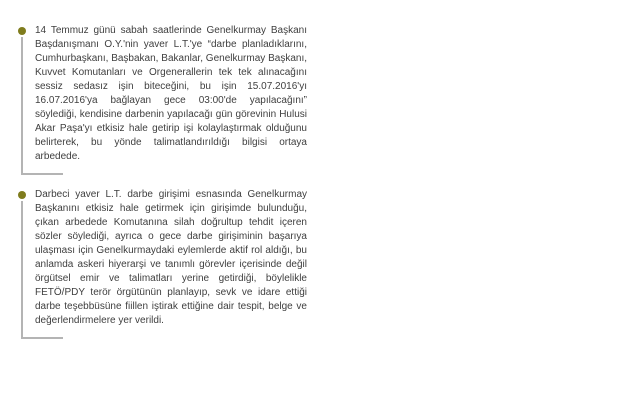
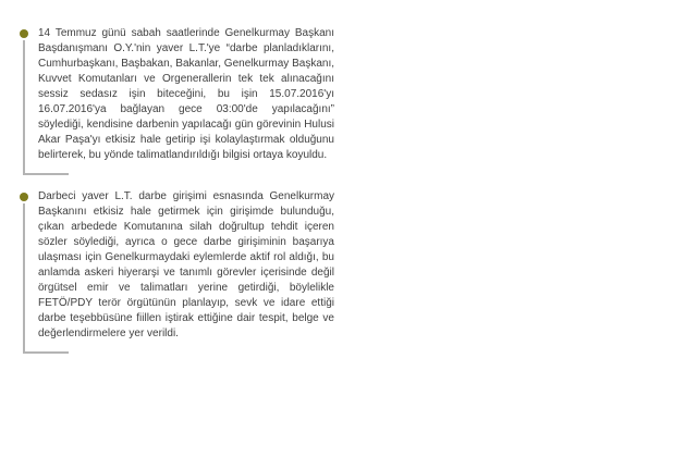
- 14 Temmuz günü sabah saatlerinde Genelkurmay Başkanı Başdanışmanı O.Y.'nin yaver L.T.'ye “darbe planladıklarını, Cumhurbaşkanı, Başbakan, Bakanlar, Genelkurmay Başkanı, Kuvvet Komutanları ve Orgenerallerin tek tek alınacağını sessiz sedasız işin biteceğini, bu işin 15.07.2016'yı 16.07.2016'ya bağlayan gece 03:00'de yapılacağını” söylediği, kendisine darbenin yapılacağı gün görevinin Hulusi Akar Paşa'yı etkisiz hale getirip işi kolaylaştırmak olduğunu belirterek, bu yönde talimatlandırıldığı bilgisi ortaya arbedede.
+ 14 Temmuz günü sabah saatlerinde Genelkurmay Başkanı Başdanışmanı O.Y.'nin yaver L.T.'ye “darbe planladıklarını, Cumhurbaşkanı, Başbakan, Bakanlar, Genelkurmay Başkanı, Kuvvet Komutanları ve Orgenerallerin tek tek alınacağını sessiz sedasız işin biteceğini, bu işin 15.07.2016'yı 16.07.2016'ya bağlayan gece 03:00'de yapılacağını” söylediği, kendisine darbenin yapılacağı gün görevinin Hulusi Akar Paşa'yı etkisiz hale getirip işi kolaylaştırmak olduğunu belirterek, bu yönde talimatlandırıldığı bilgisi ortaya koyuldu.
  Darbeci yaver L.T. darbe girişimi esnasında Genelkurmay Başkanını etkisiz hale getirmek için girişimde bulunduğu, çıkan arbedede Komutanına silah doğrultup tehdit içeren sözler söylediği, ayrıca o gece darbe girişiminin başarıya ulaşması için Genelkurmaydaki eylemlerde aktif rol aldığı, bu anlamda askeri hiyerarşi ve tanımlı görevler içerisinde değil örgütsel emir ve talimatları yerine getirdiği, böylelikle FETÖ/PDY terör örgütünün planlayıp, sevk ve idare ettiği darbe teşebbüsüne fiillen iştirak ettiğine dair tespit, belge ve değerlendirmelere yer verildi.
